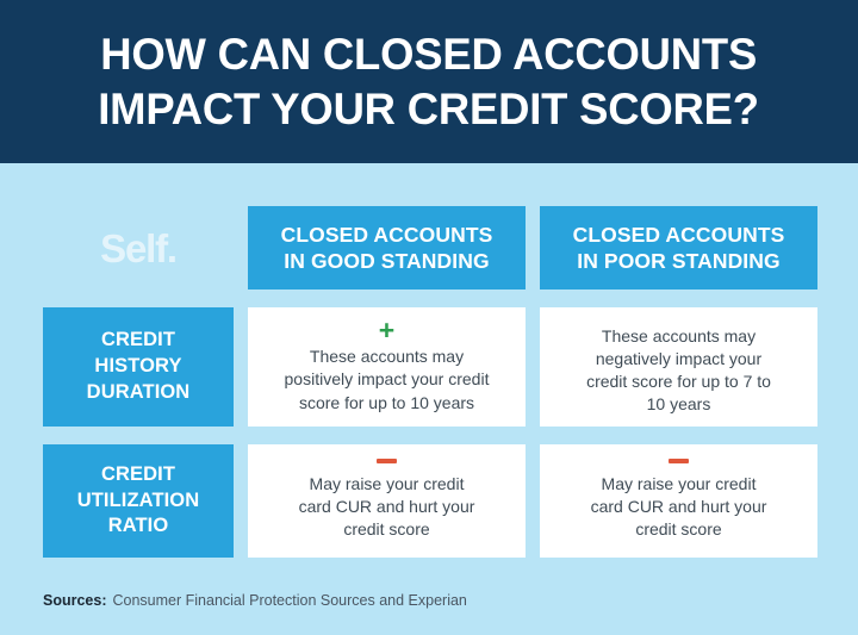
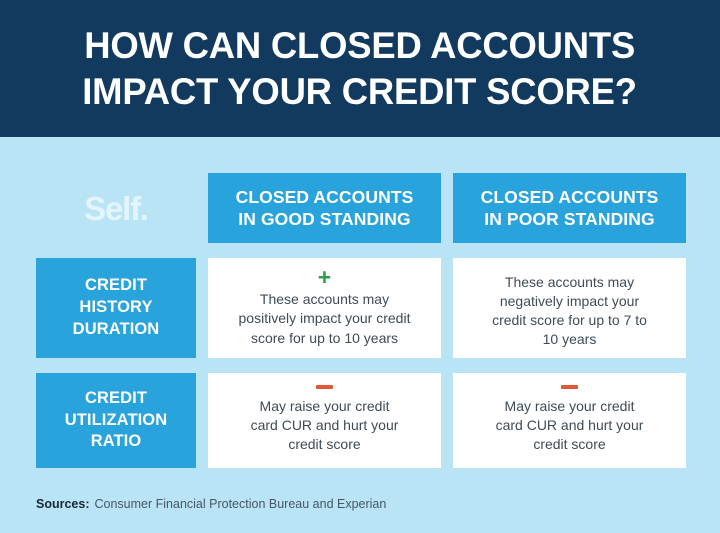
  HOW CAN CLOSED ACCOUNTS
  IMPACT YOUR CREDIT SCORE?
  Self.
  CLOSED ACCOUNTS
  IN GOOD STANDING
  CLOSED ACCOUNTS
  IN POOR STANDING
  CREDIT
  HISTORY
  DURATION
  +
  These accounts may
  positively impact your credit
  score for up to 10 years
  These accounts may
  negatively impact your
  credit score for up to 7 to
  10 years
  CREDIT
  UTILIZATION
  RATIO
  May raise your credit
  card CUR and hurt your
  credit score
  May raise your credit
  card CUR and hurt your
  credit score
  Sources:
- Consumer Financial Protection Sources and Experian
+ Consumer Financial Protection Bureau and Experian
